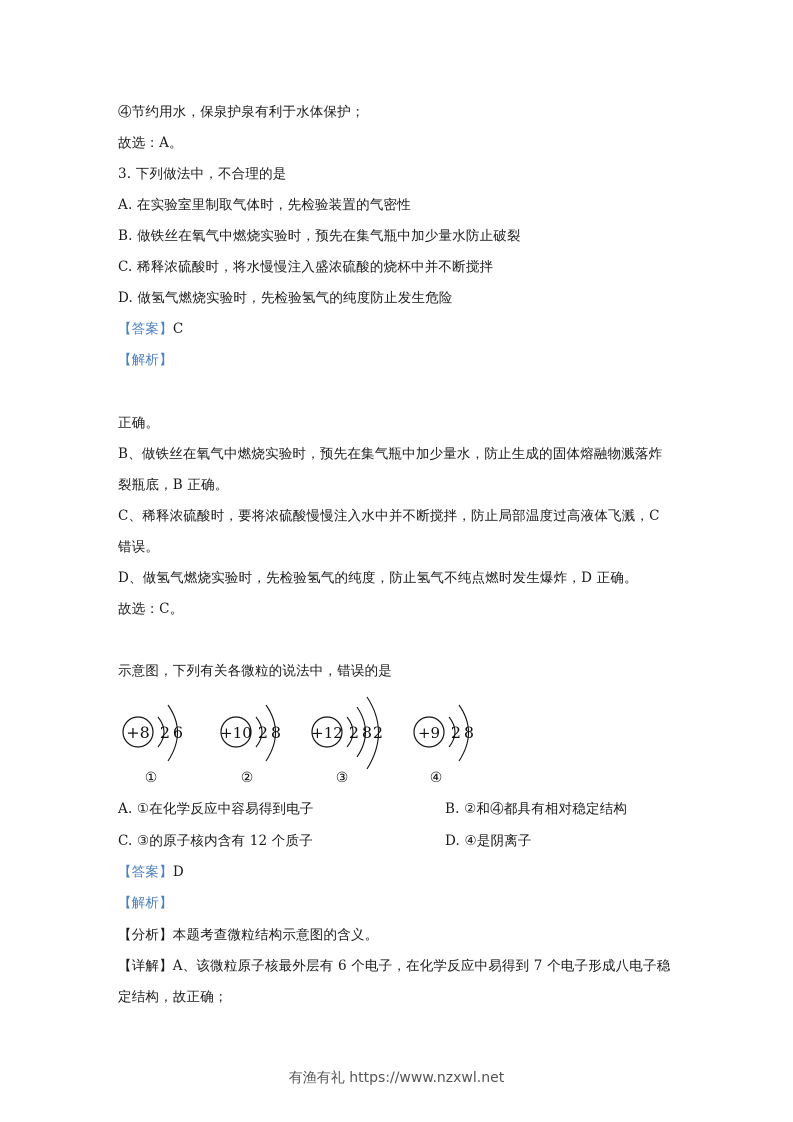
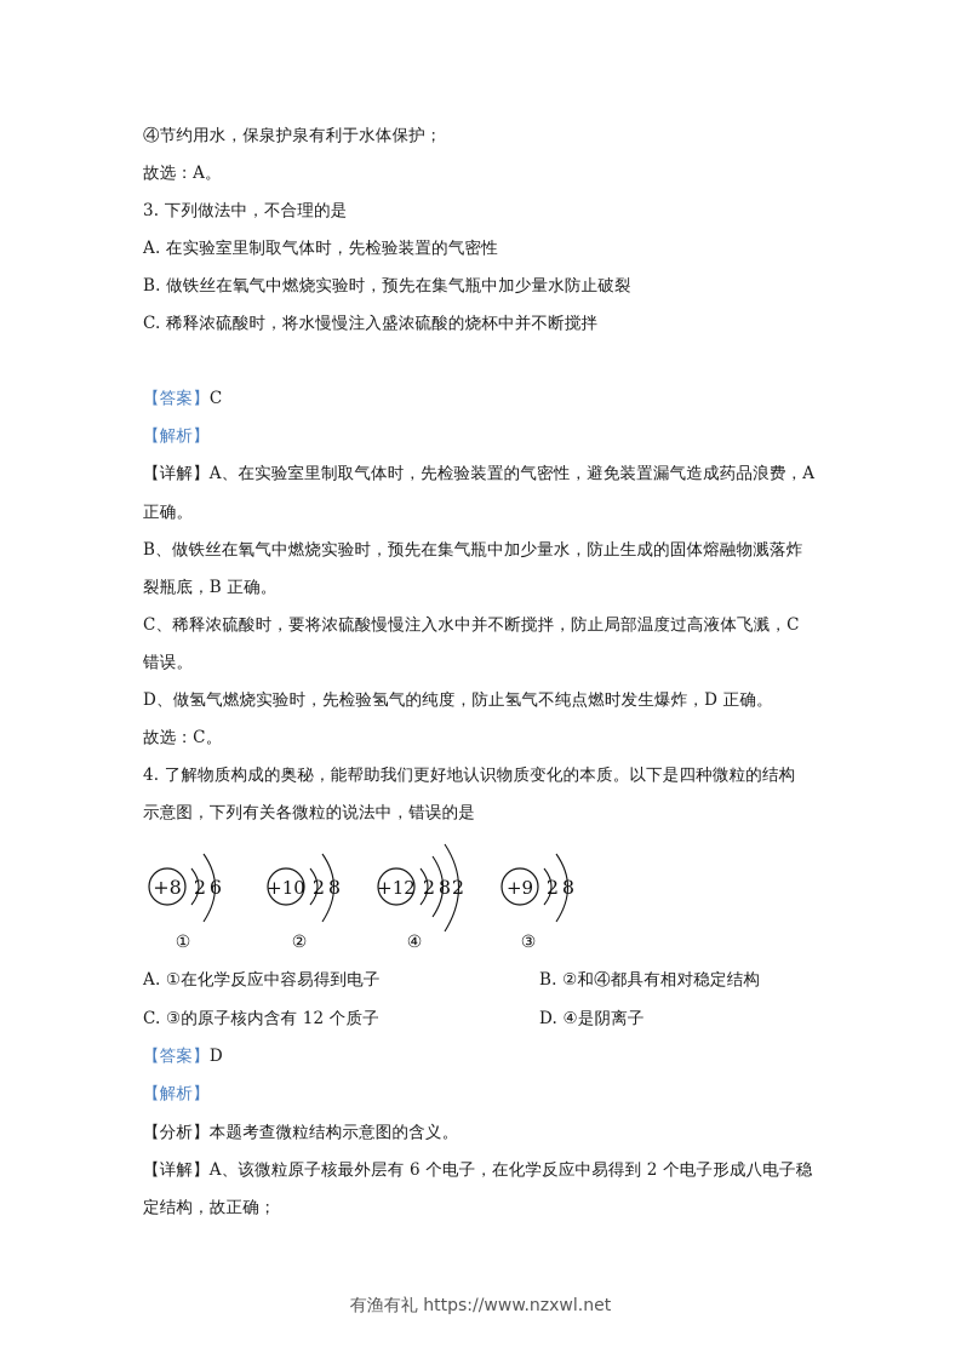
  ④节约用水，保泉护泉有利于水体保护；
  故选：A。
  3. 下列做法中，不合理的是
  A. 在实验室里制取气体时，先检验装置的气密性
  B. 做铁丝在氧气中燃烧实验时，预先在集气瓶中加少量水防止破裂
  C. 稀释浓硫酸时，将水慢慢注入盛浓硫酸的烧杯中并不断搅拌
- D. 做氢气燃烧实验时，先检验氢气的纯度防止发生危险
  【答案】C
  【解析】
+ 【详解】A、在实验室里制取气体时，先检验装置的气密性，避免装置漏气造成药品浪费，A
  正确。
  B、做铁丝在氧气中燃烧实验时，预先在集气瓶中加少量水，防止生成的固体熔融物溅落炸
  裂瓶底，B 正确。
  C、稀释浓硫酸时，要将浓硫酸慢慢注入水中并不断搅拌，防止局部温度过高液体飞溅，C
  错误。
  D、做氢气燃烧实验时，先检验氢气的纯度，防止氢气不纯点燃时发生爆炸，D 正确。
  故选：C。
+ 4. 了解物质构成的奥秘，能帮助我们更好地认识物质变化的本质。以下是四种微粒的结构
  示意图，下列有关各微粒的说法中，错误的是
  +8
  2
  6
  ①
  +10
  2
  8
  ②
  +12
  2
  8
  2
- ③
+ ④
  +9
  2
  8
- ④
+ ③
  A. ①在化学反应中容易得到电子
  B. ②和④都具有相对稳定结构
  C. ③的原子核内含有 12 个质子
  D. ④是阴离子
  【答案】D
  【解析】
  【分析】本题考查微粒结构示意图的含义。
- 【详解】A、该微粒原子核最外层有 6 个电子，在化学反应中易得到 7 个电子形成八电子稳
+ 【详解】A、该微粒原子核最外层有 6 个电子，在化学反应中易得到 2 个电子形成八电子稳
  定结构，故正确；
  有渔有礼 https://www.nzxwl.net
